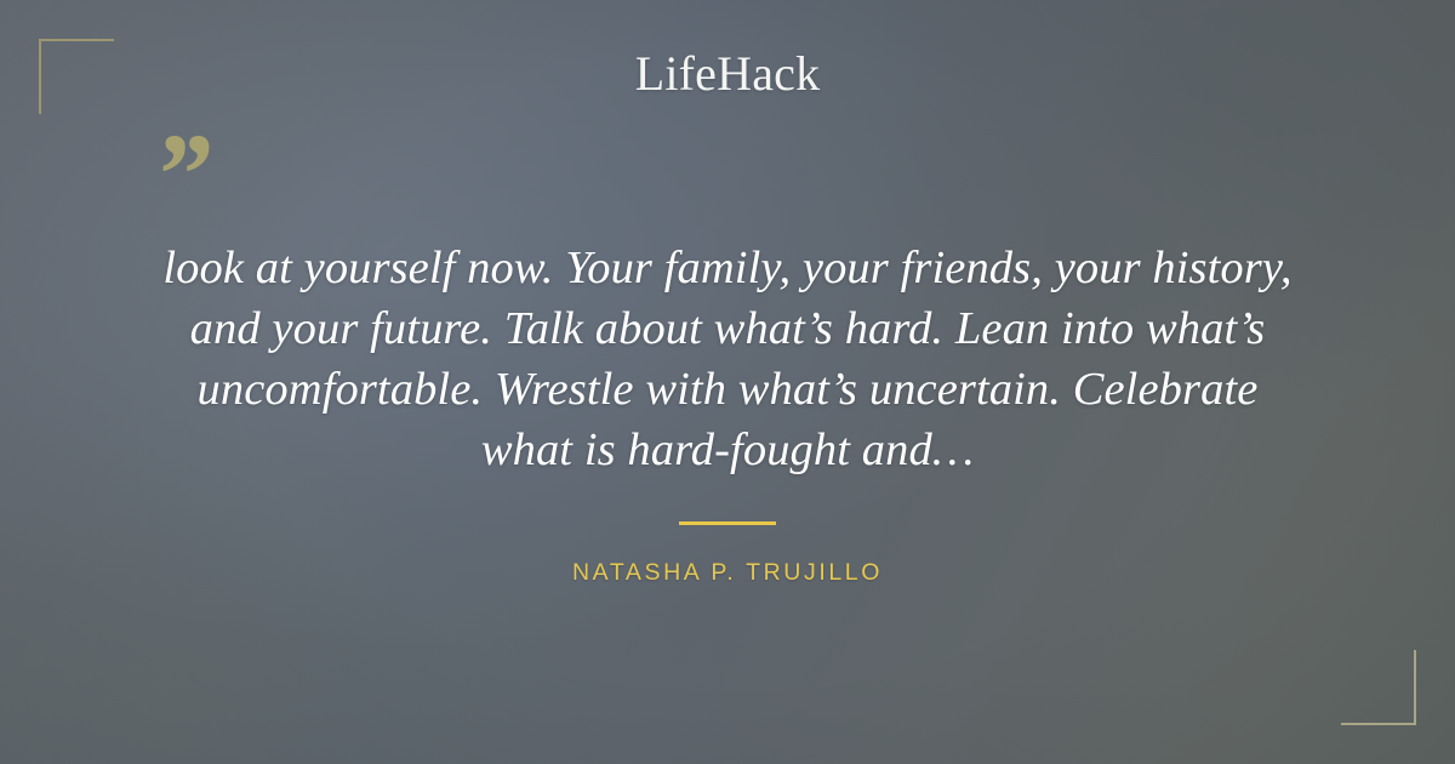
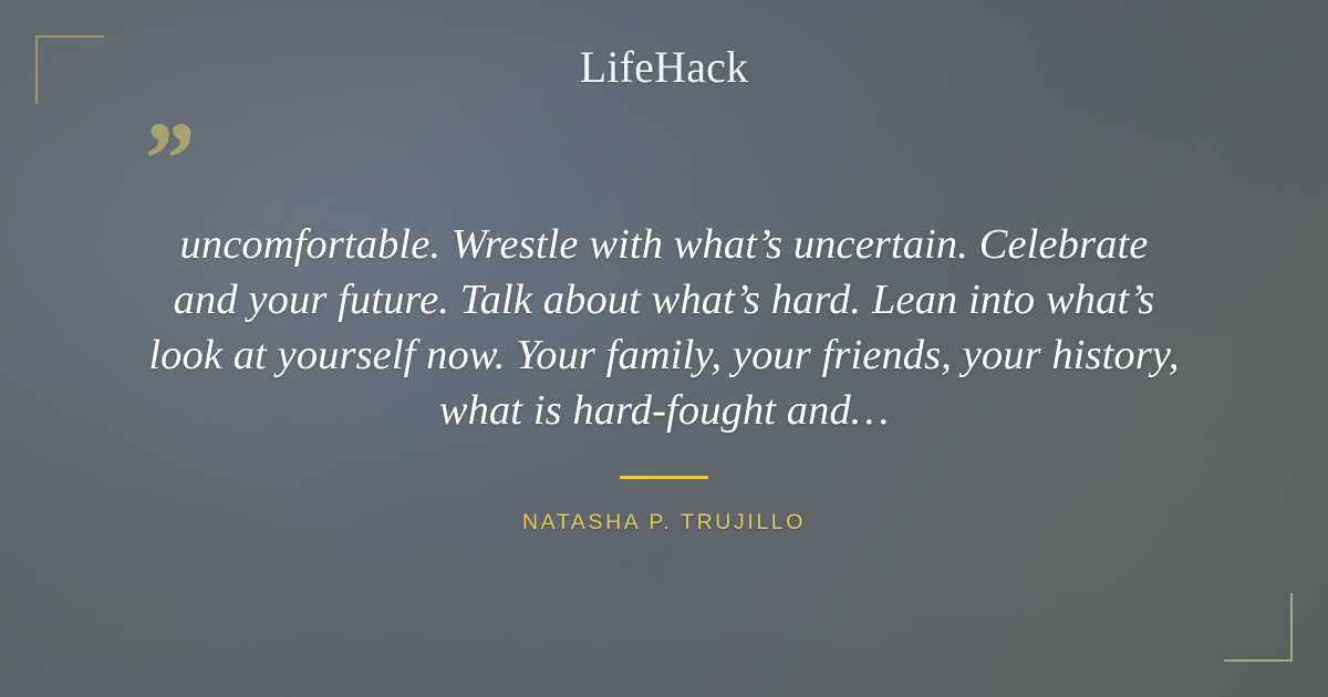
  LifeHack
  ”
- look at yourself now. Your family, your friends, your history,
+ uncomfortable. Wrestle with what’s uncertain. Celebrate
  and your future. Talk about what’s hard. Lean into what’s
- uncomfortable. Wrestle with what’s uncertain. Celebrate
+ look at yourself now. Your family, your friends, your history,
  what is hard-fought and…
  NATASHA P. TRUJILLO
